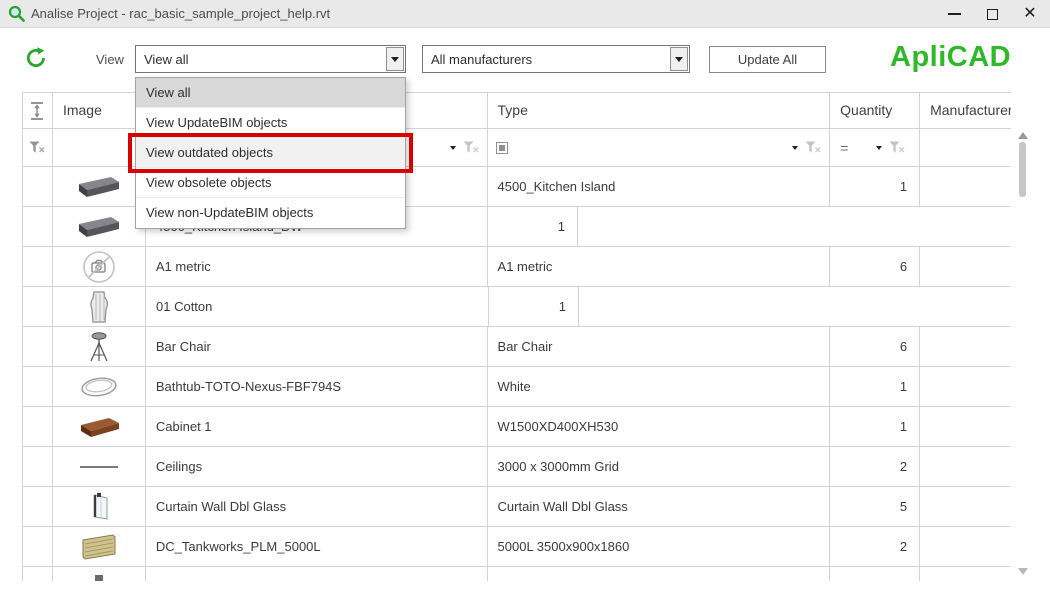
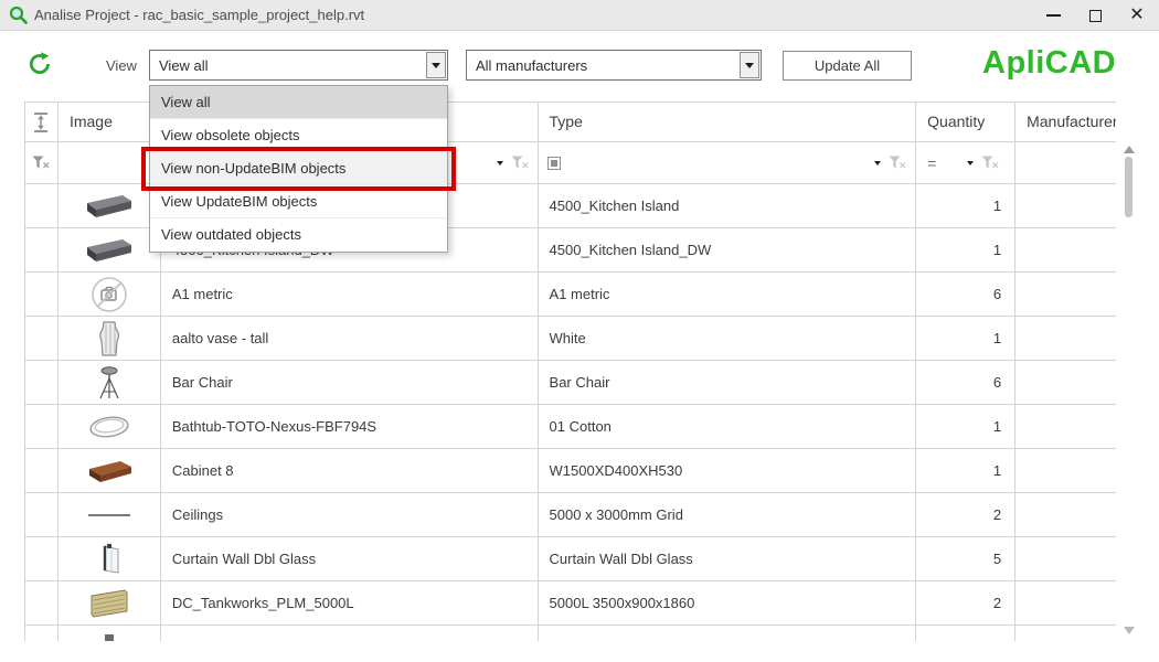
  Analise Project - rac_basic_sample_project_help.rvt
  ✕
  View
  View all
  All manufacturers
  Update All
  ApliCAD
  Image
  Type
  Quantity
  Manufacturer
  =
  4500_Kitchen Island
  1
+ 4500_Kitchen Island_DW
  1
  A1 metric
  A1 metric
  6
+ aalto vase - tall
- 01 Cotton
+ White
  1
  Bar Chair
  Bar Chair
  6
  Bathtub-TOTO-Nexus-FBF794S
- White
+ 01 Cotton
  1
- Cabinet 1
+ Cabinet 8
  W1500XD400XH530
  1
  Ceilings
- 3000 x 3000mm Grid
+ 5000 x 3000mm Grid
  2
  Curtain Wall Dbl Glass
  Curtain Wall Dbl Glass
  5
  DC_Tankworks_PLM_5000L
  5000L 3500x900x1860
  2
  View all
- View UpdateBIM objects
+ View obsolete objects
- View outdated objects
+ View non-UpdateBIM objects
- View obsolete objects
+ View UpdateBIM objects
- View non-UpdateBIM objects
+ View outdated objects
